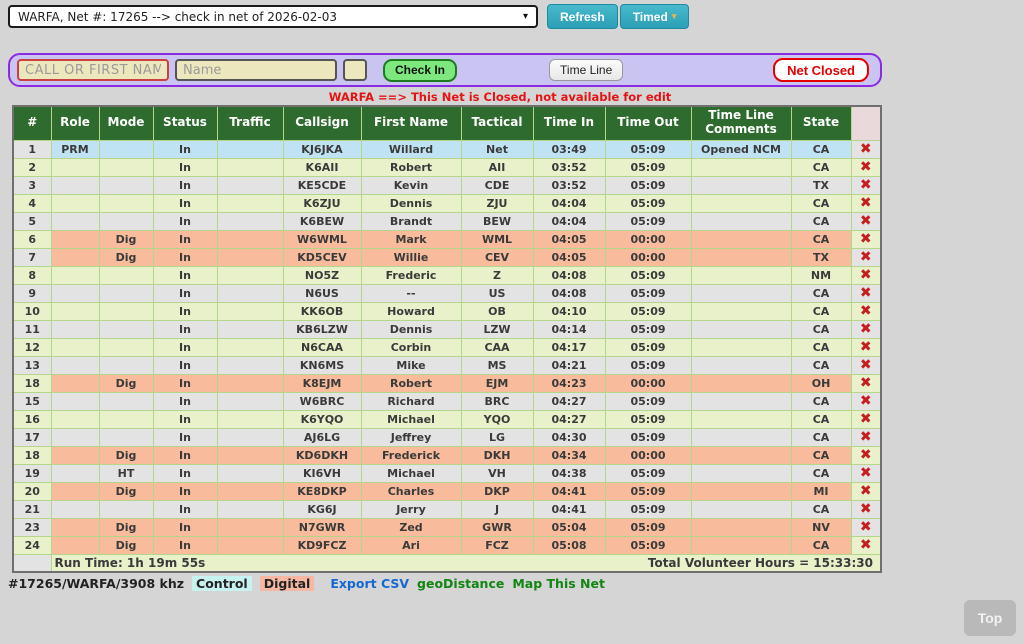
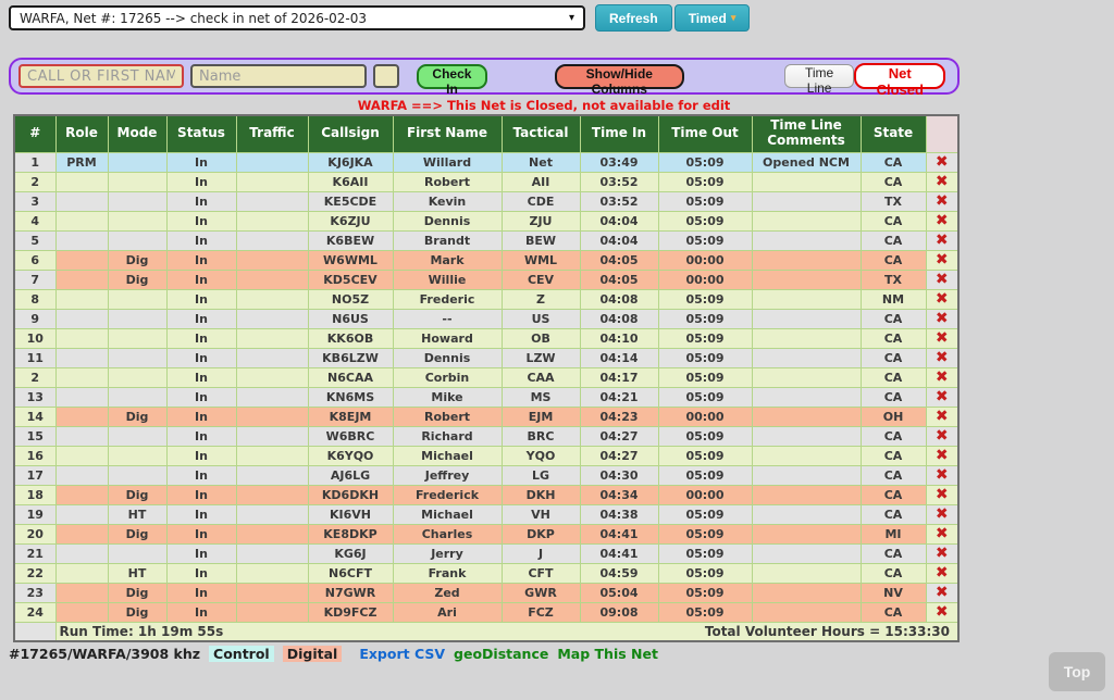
  WARFA, Net #: 17265 --> check in net of 2026-02-03
  ▾
  Refresh
  Timed
  ▾
  CALL OR FIRST NAM
  Name
  Check In
+ Show/Hide Columns
  Time Line
  Net Closed
  WARFA ==> This Net is Closed, not available for edit
  #	Role	Mode	Status	Traffic	Callsign	First Name	Tactical	Time In	Time Out	Time Line Comments	State
  1	PRM		In		KJ6JKA	Willard	Net	03:49	05:09	Opened NCM	CA	✖
  2			In		K6AII	Robert	AII	03:52	05:09		CA	✖
  3			In		KE5CDE	Kevin	CDE	03:52	05:09		TX	✖
  4			In		K6ZJU	Dennis	ZJU	04:04	05:09		CA	✖
  5			In		K6BEW	Brandt	BEW	04:04	05:09		CA	✖
  6		Dig	In		W6WML	Mark	WML	04:05	00:00		CA	✖
  7		Dig	In		KD5CEV	Willie	CEV	04:05	00:00		TX	✖
  8			In		NO5Z	Frederic	Z	04:08	05:09		NM	✖
  9			In		N6US	--	US	04:08	05:09		CA	✖
  10			In		KK6OB	Howard	OB	04:10	05:09		CA	✖
  11			In		KB6LZW	Dennis	LZW	04:14	05:09		CA	✖
- 12			In		N6CAA	Corbin	CAA	04:17	05:09		CA	✖
+ 2			In		N6CAA	Corbin	CAA	04:17	05:09		CA	✖
  13			In		KN6MS	Mike	MS	04:21	05:09		CA	✖
- 18		Dig	In		K8EJM	Robert	EJM	04:23	00:00		OH	✖
+ 14		Dig	In		K8EJM	Robert	EJM	04:23	00:00		OH	✖
  15			In		W6BRC	Richard	BRC	04:27	05:09		CA	✖
  16			In		K6YQO	Michael	YQO	04:27	05:09		CA	✖
  17			In		AJ6LG	Jeffrey	LG	04:30	05:09		CA	✖
  18		Dig	In		KD6DKH	Frederick	DKH	04:34	00:00		CA	✖
  19		HT	In		KI6VH	Michael	VH	04:38	05:09		CA	✖
  20		Dig	In		KE8DKP	Charles	DKP	04:41	05:09		MI	✖
  21			In		KG6J	Jerry	J	04:41	05:09		CA	✖
+ 22		HT	In		N6CFT	Frank	CFT	04:59	05:09		CA	✖
  23		Dig	In		N7GWR	Zed	GWR	05:04	05:09		NV	✖
- 24		Dig	In		KD9FCZ	Ari	FCZ	05:08	05:09		CA	✖
+ 24		Dig	In		KD9FCZ	Ari	FCZ	09:08	05:09		CA	✖
  	Run Time: 1h 19m 55s Total Volunteer Hours = 15:33:30
  #17265/WARFA/3908 khz
  Control
  Digital
  Export CSV
  geoDistance
  Map This Net
  Top
